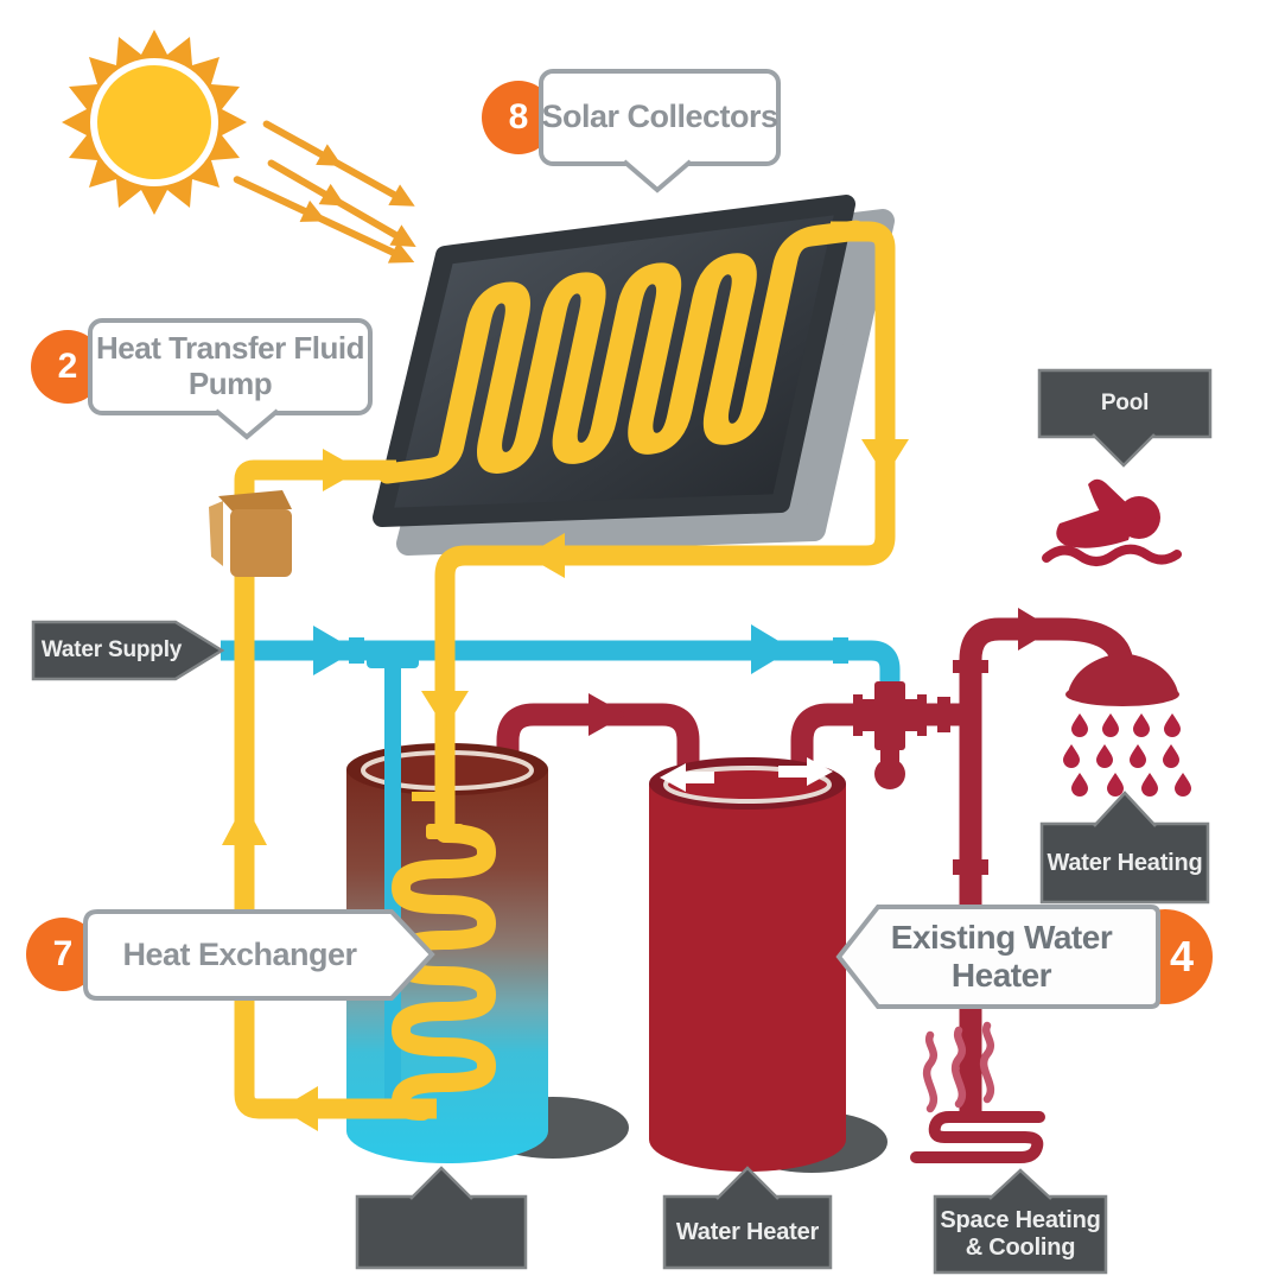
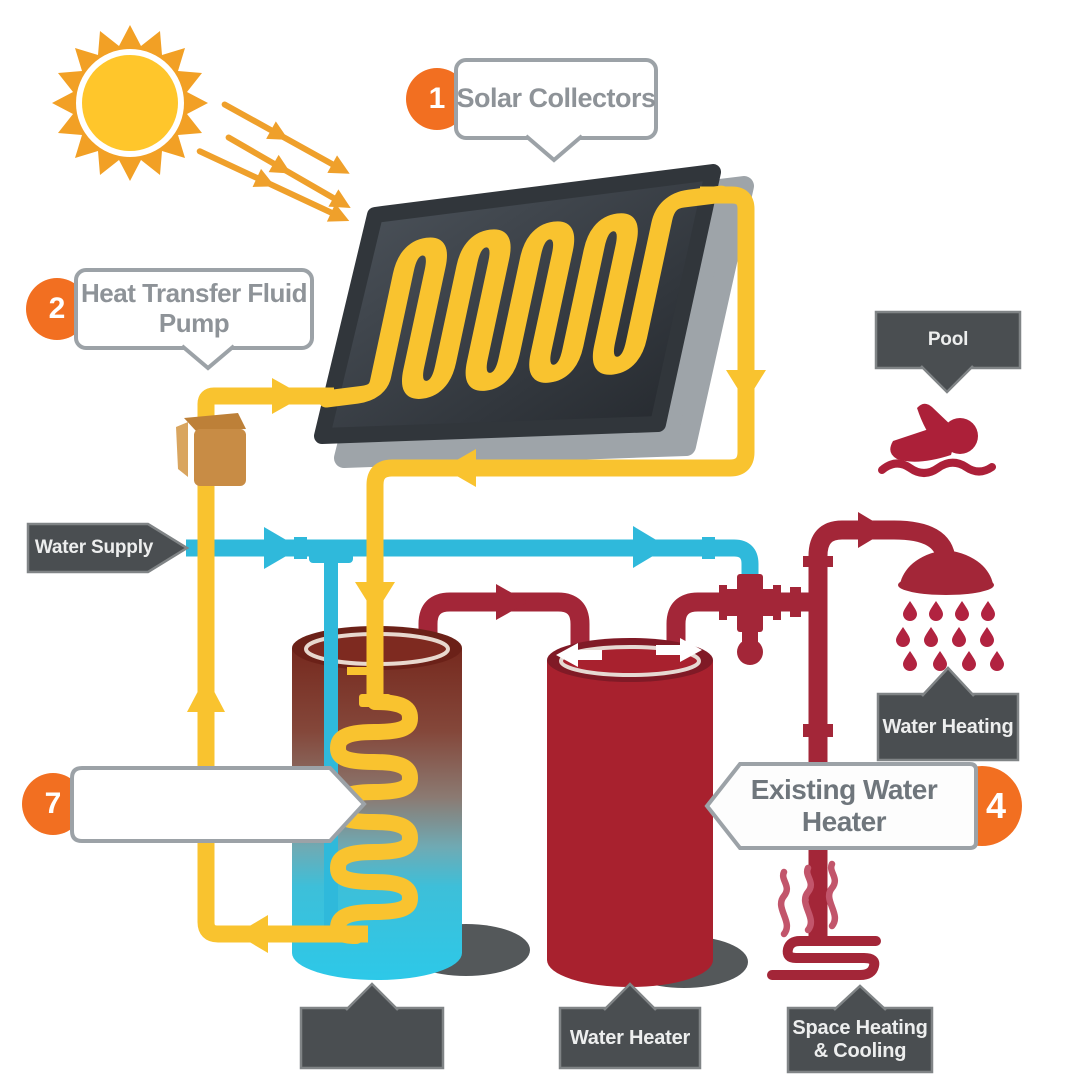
  Solar Collectors
- 8
+ 1
  Heat Transfer Fluid Pump
  2
- Heat Exchanger
  7
  Existing Water Heater
  4
  Pool
  Water Supply
  Water Heating
  Water Heater
  Space Heating & Cooling
